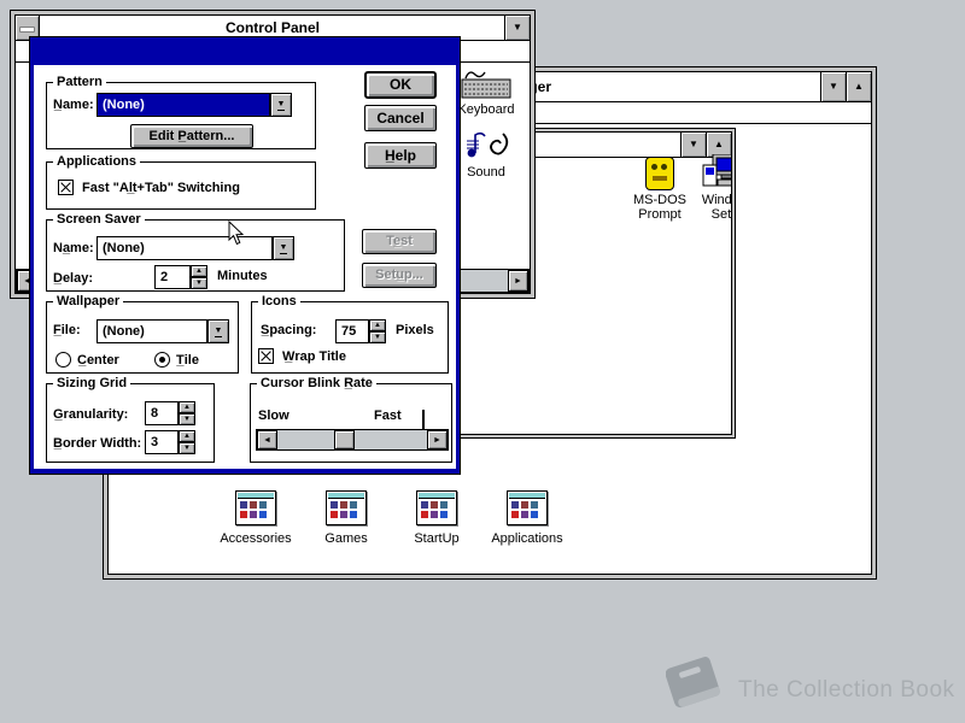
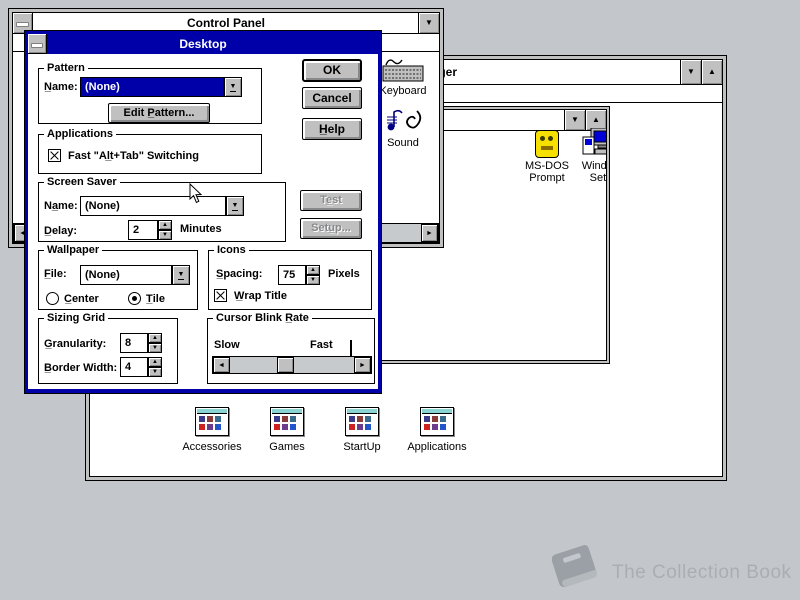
  ▼
  ▲
  ▼
  ▲
  MS-DOS
  Prompt
  Accessories
  Games
  StartUp
  Applications
  Control Panel
  ▼
  Keyboard
  Sound
+ Desktop
  Pattern
  N̲ame:
  (None)
  Edit P̲attern...
  OK
  Cancel
  H̲elp
  Applications
  Fast "Al̲t+Tab" Switching
  Screen Saver
  Na̲me:
  (None)
  D̲elay:
  2
  Minutes
  Te̲st
  Setu̲p...
  Wallpaper
  F̲ile:
  (None)
  C̲enter
  T̲ile
  Icons
  S̲pacing:
  75
  Pixels
  W̲rap Title
  Sizing Grid
  G̲ranularity:
  8
  B̲order Width:
- 3
+ 4
  Cursor Blink R̲ate
  Slow
  Fast
  The Collection Book
